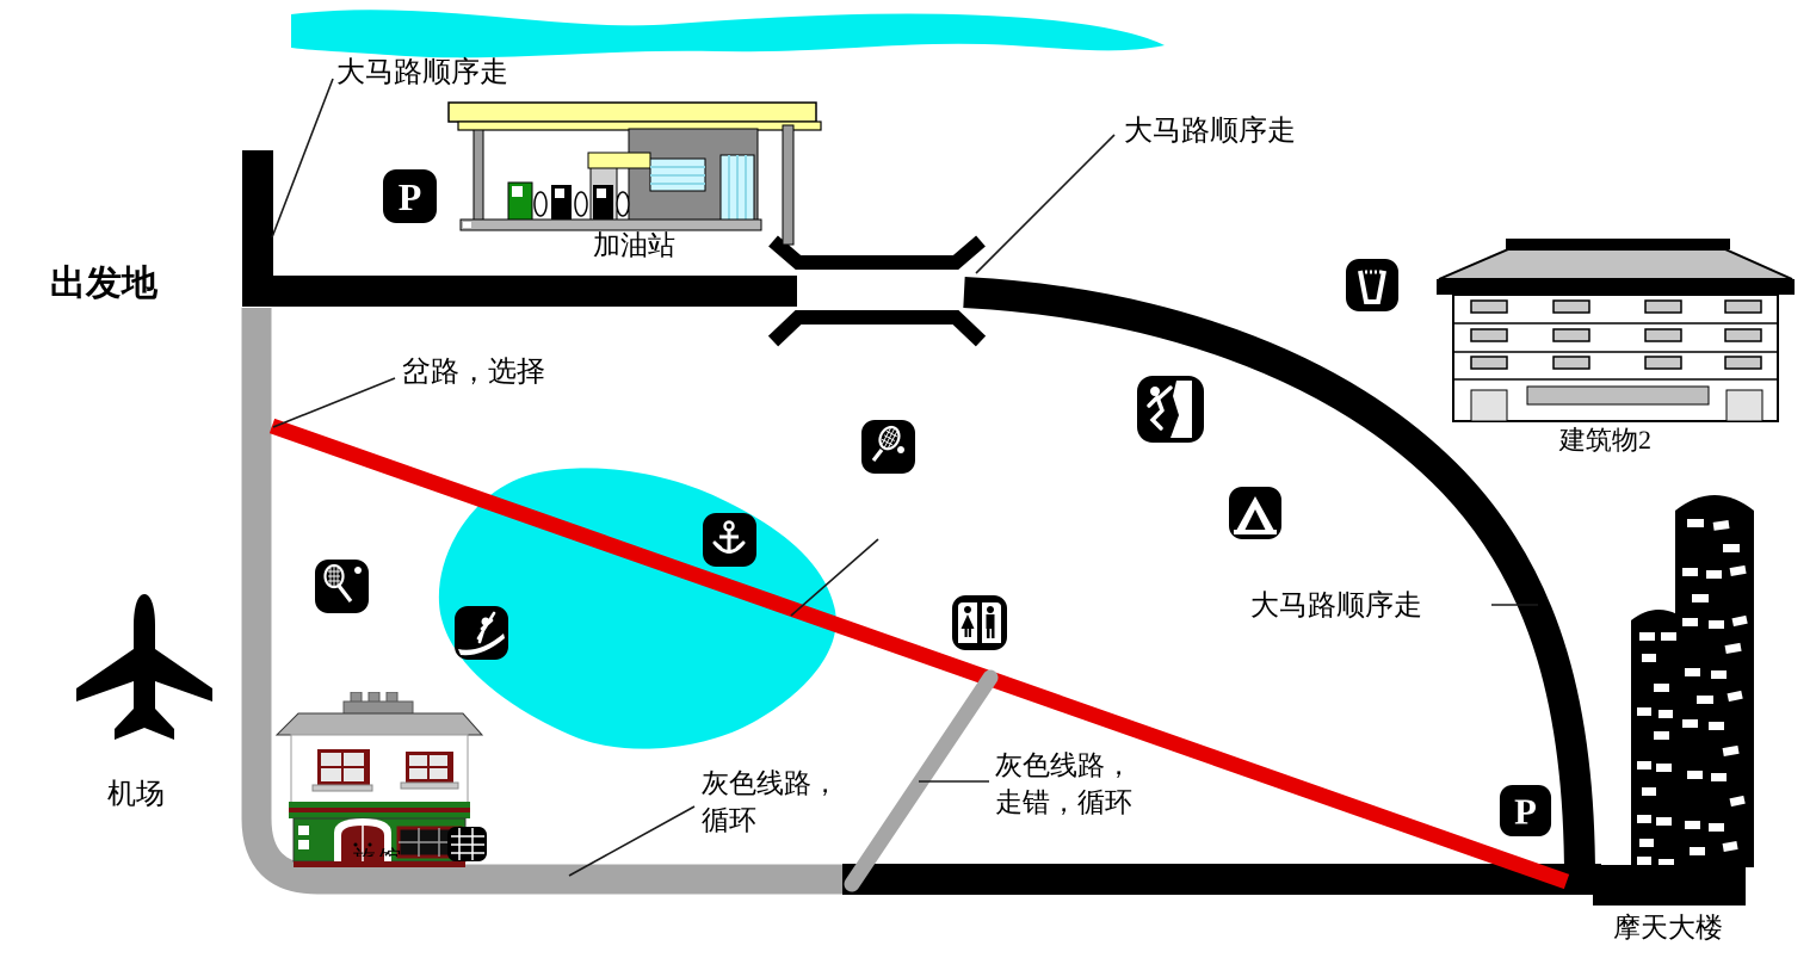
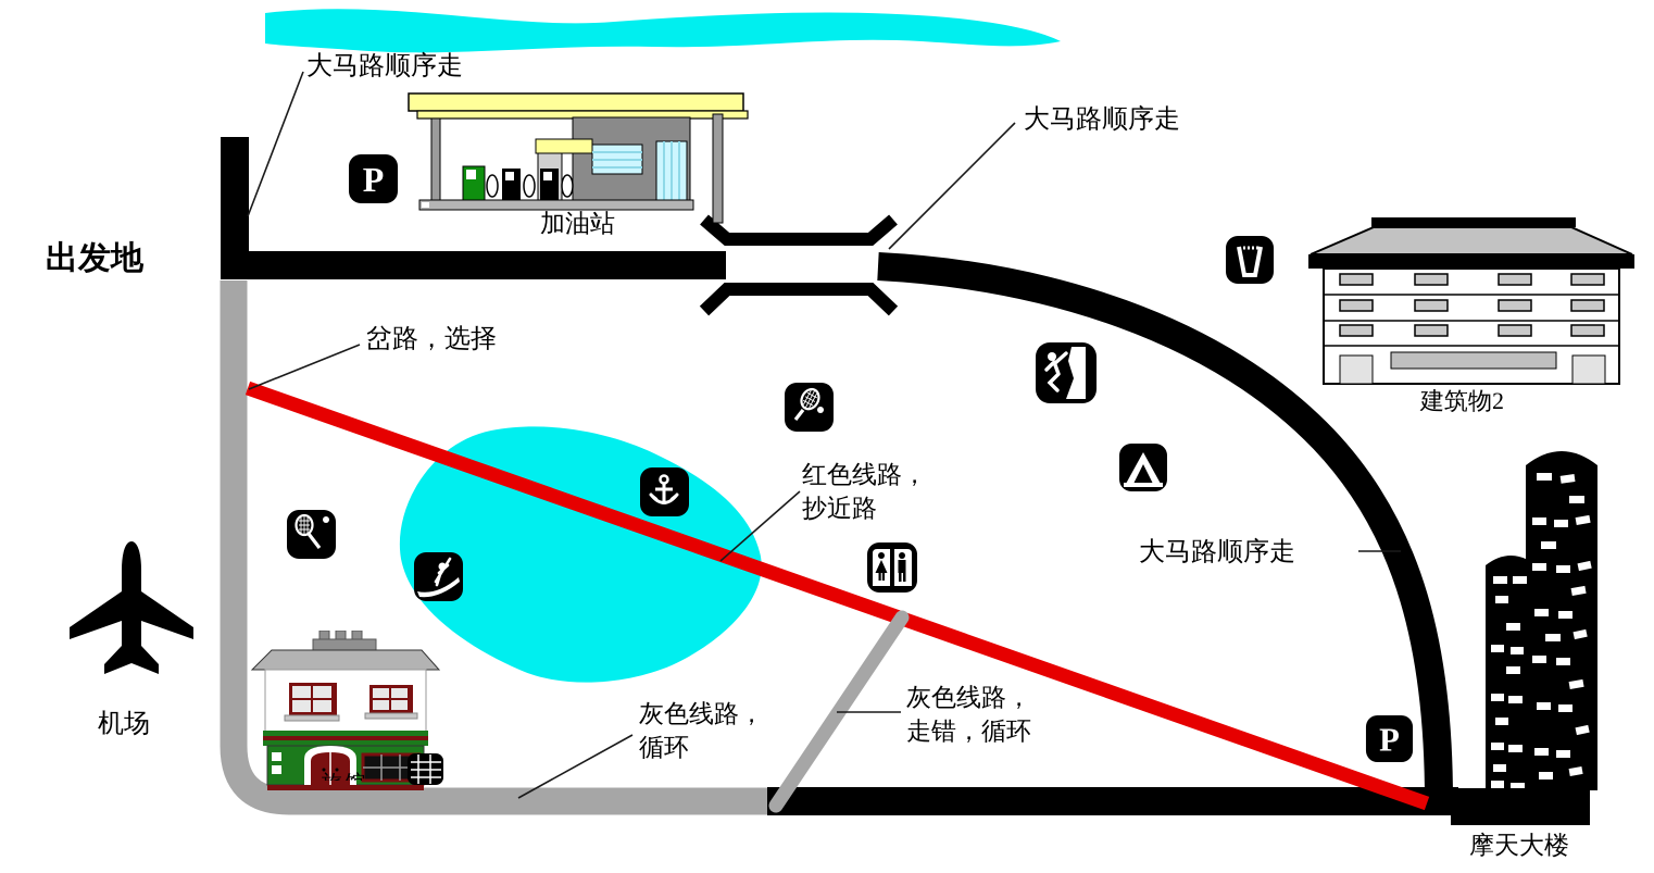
  P
  P
  大马路顺序走
  出发地
  加油站
  大马路顺序走
  岔路，选择
+ 红色线路，
+ 抄近路
  大马路顺序走
  机场
  灰色线路，
  循环
  灰色线路，
  走错，循环
  建筑物2
  摩天大楼
